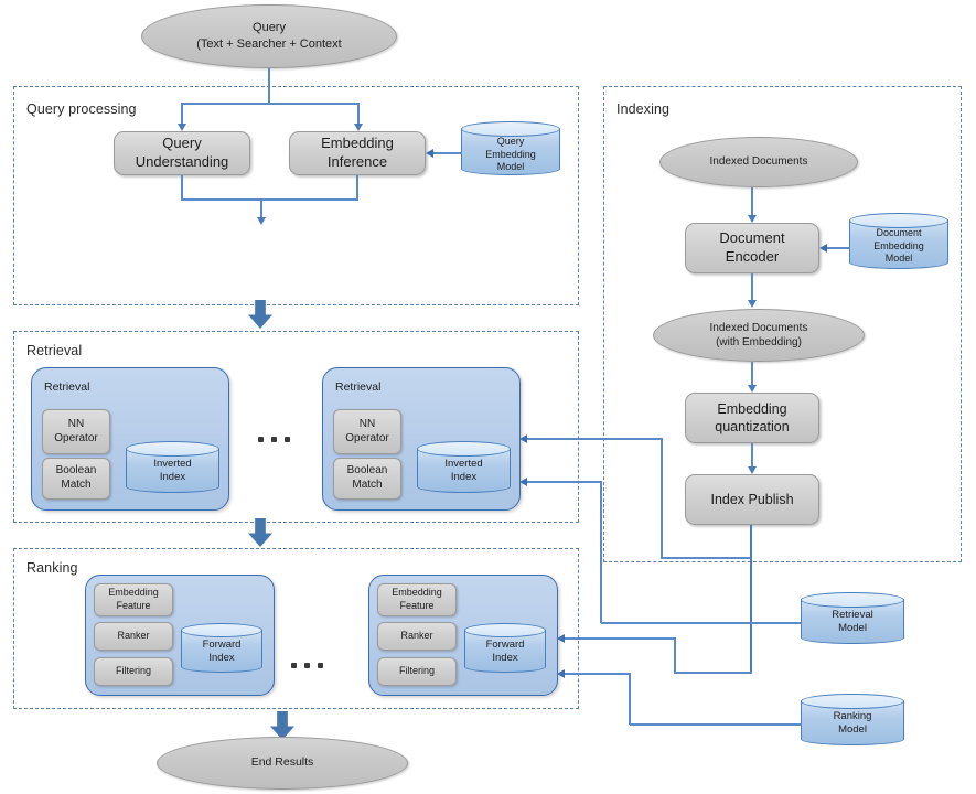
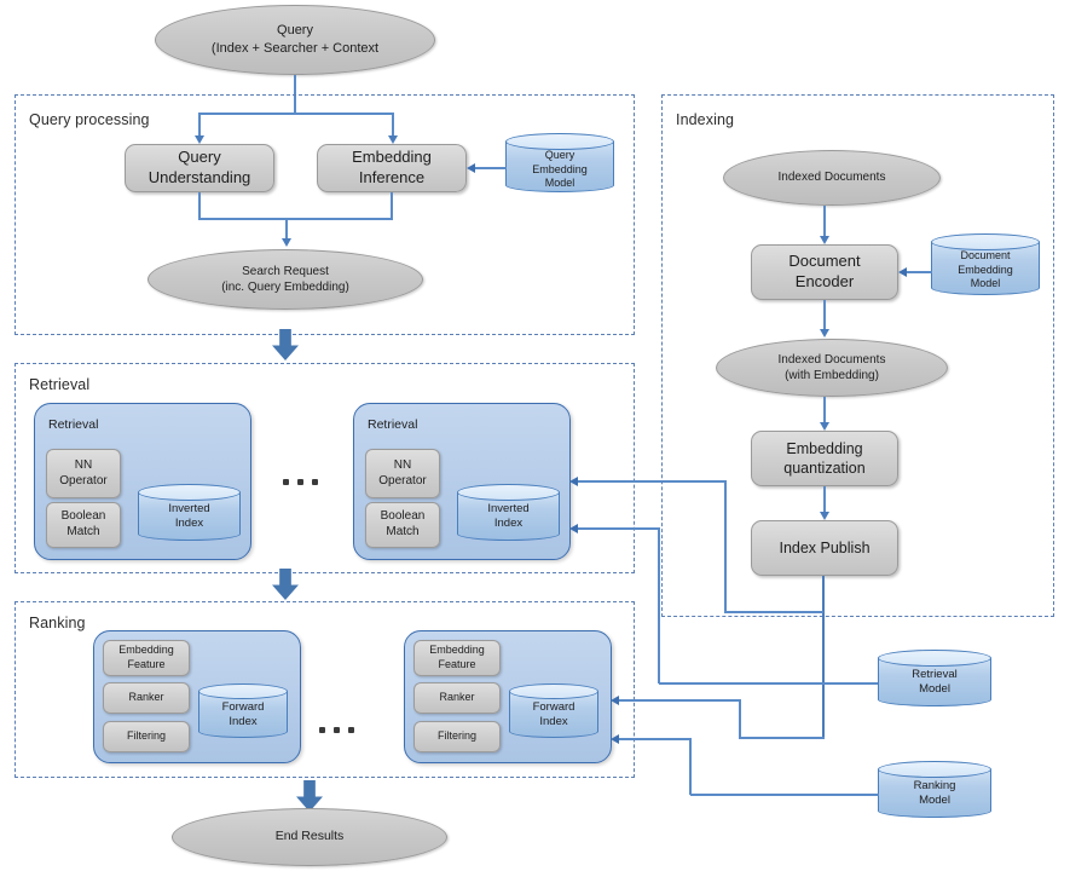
  Query
- (Text + Searcher + Context
+ (Index + Searcher + Context
  Query processing
  Query
  Understanding
  Embedding
  Inference
  Query
  Embedding
  Model
+ Search Request
+ (inc. Query Embedding)
  Retrieval
  Retrieval
  NN
  Operator
  Boolean
  Match
  Inverted
  Index
  Retrieval
  NN
  Operator
  Boolean
  Match
  Inverted
  Index
  Ranking
  Embedding
  Feature
  Ranker
  Filtering
  Forward
  Index
  Embedding
  Feature
  Ranker
  Filtering
  Forward
  Index
  End Results
  Indexing
  Indexed Documents
  Document
  Encoder
  Document
  Embedding
  Model
  Indexed Documents
  (with Embedding)
  Embedding
  quantization
  Index Publish
  Retrieval
  Model
  Ranking
  Model
